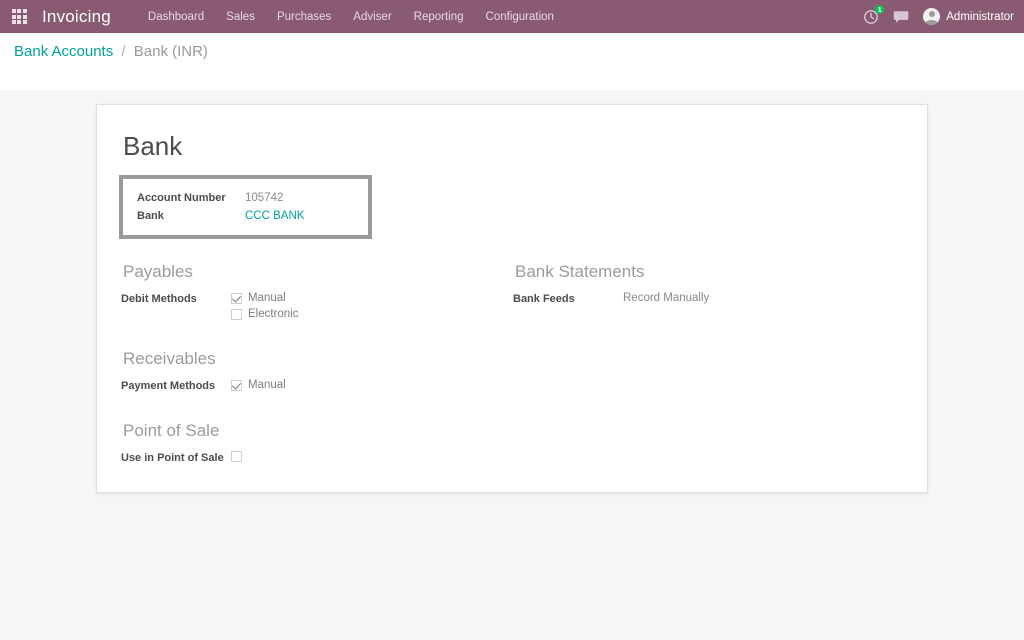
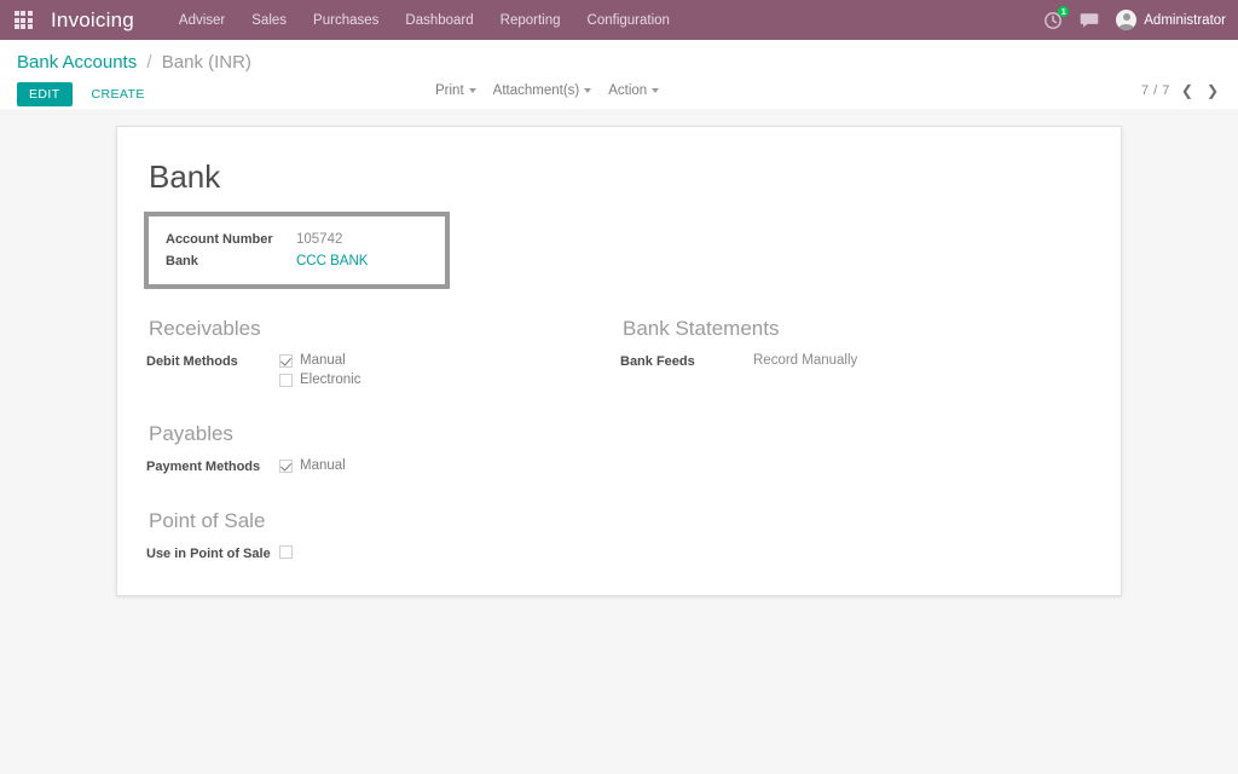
  Invoicing
- Dashboard
+ Adviser
  Sales
  Purchases
- Adviser
+ Dashboard
  Reporting
  Configuration
  1
  Administrator
  Bank Accounts / Bank (INR)
+ EDIT
+ CREATE
+ Print
+ Attachment(s)
+ Action
+ 7 / 7
+ ❮
+ ❯
  Bank
  Account Number
  105742
  Bank
  CCC BANK
- Payables
+ Receivables
  Debit Methods
  Manual
  Electronic
- Receivables
+ Payables
  Payment Methods
  Manual
  Point of Sale
  Use in Point of Sale
  Bank Statements
  Bank Feeds
  Record Manually
